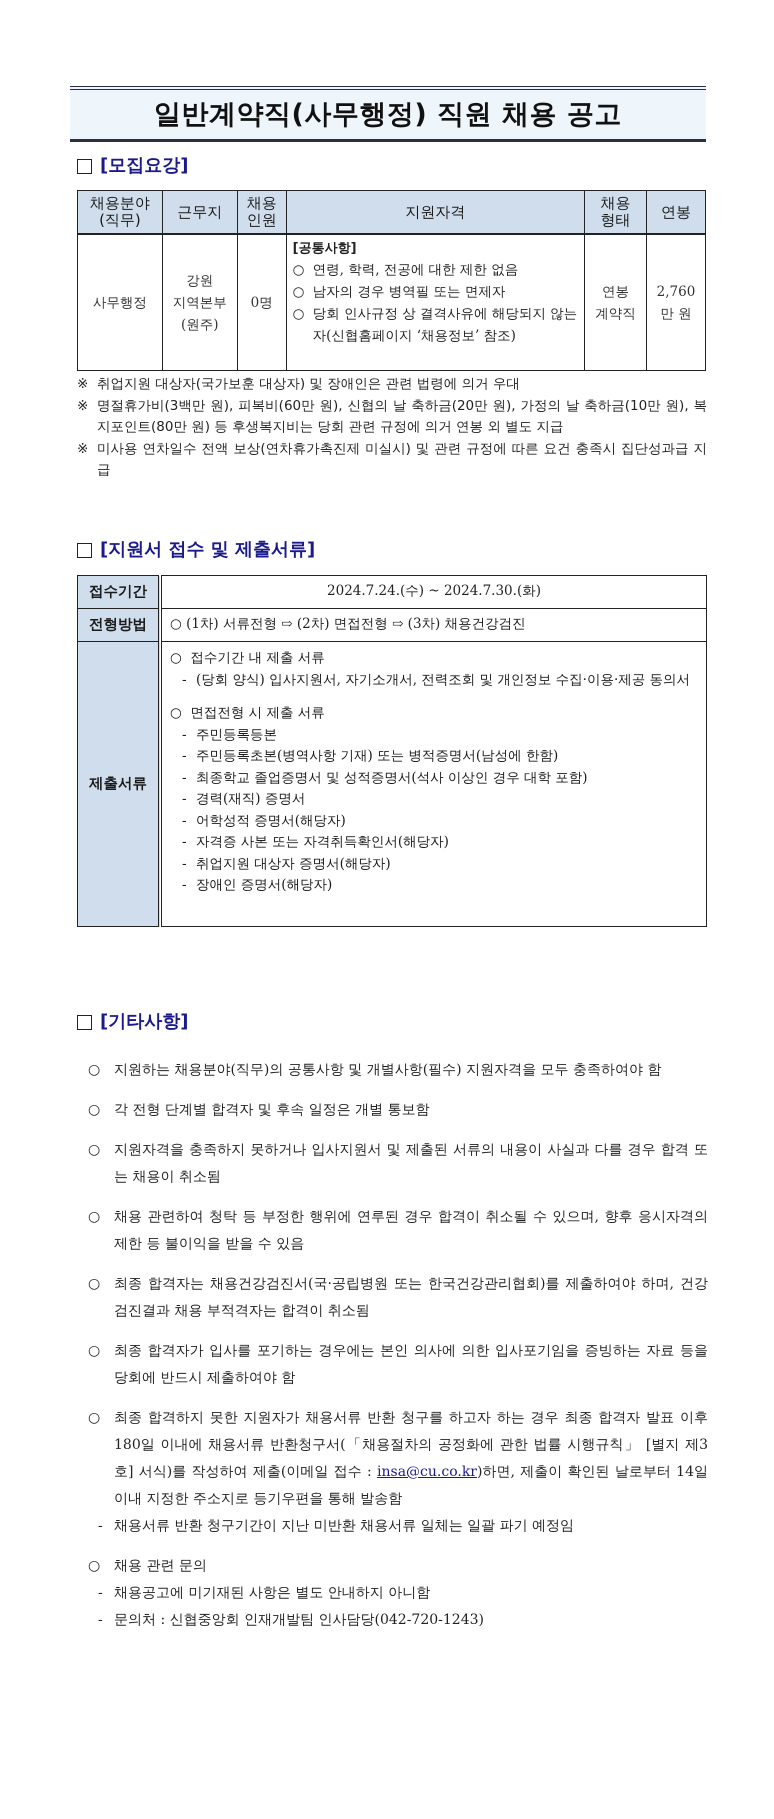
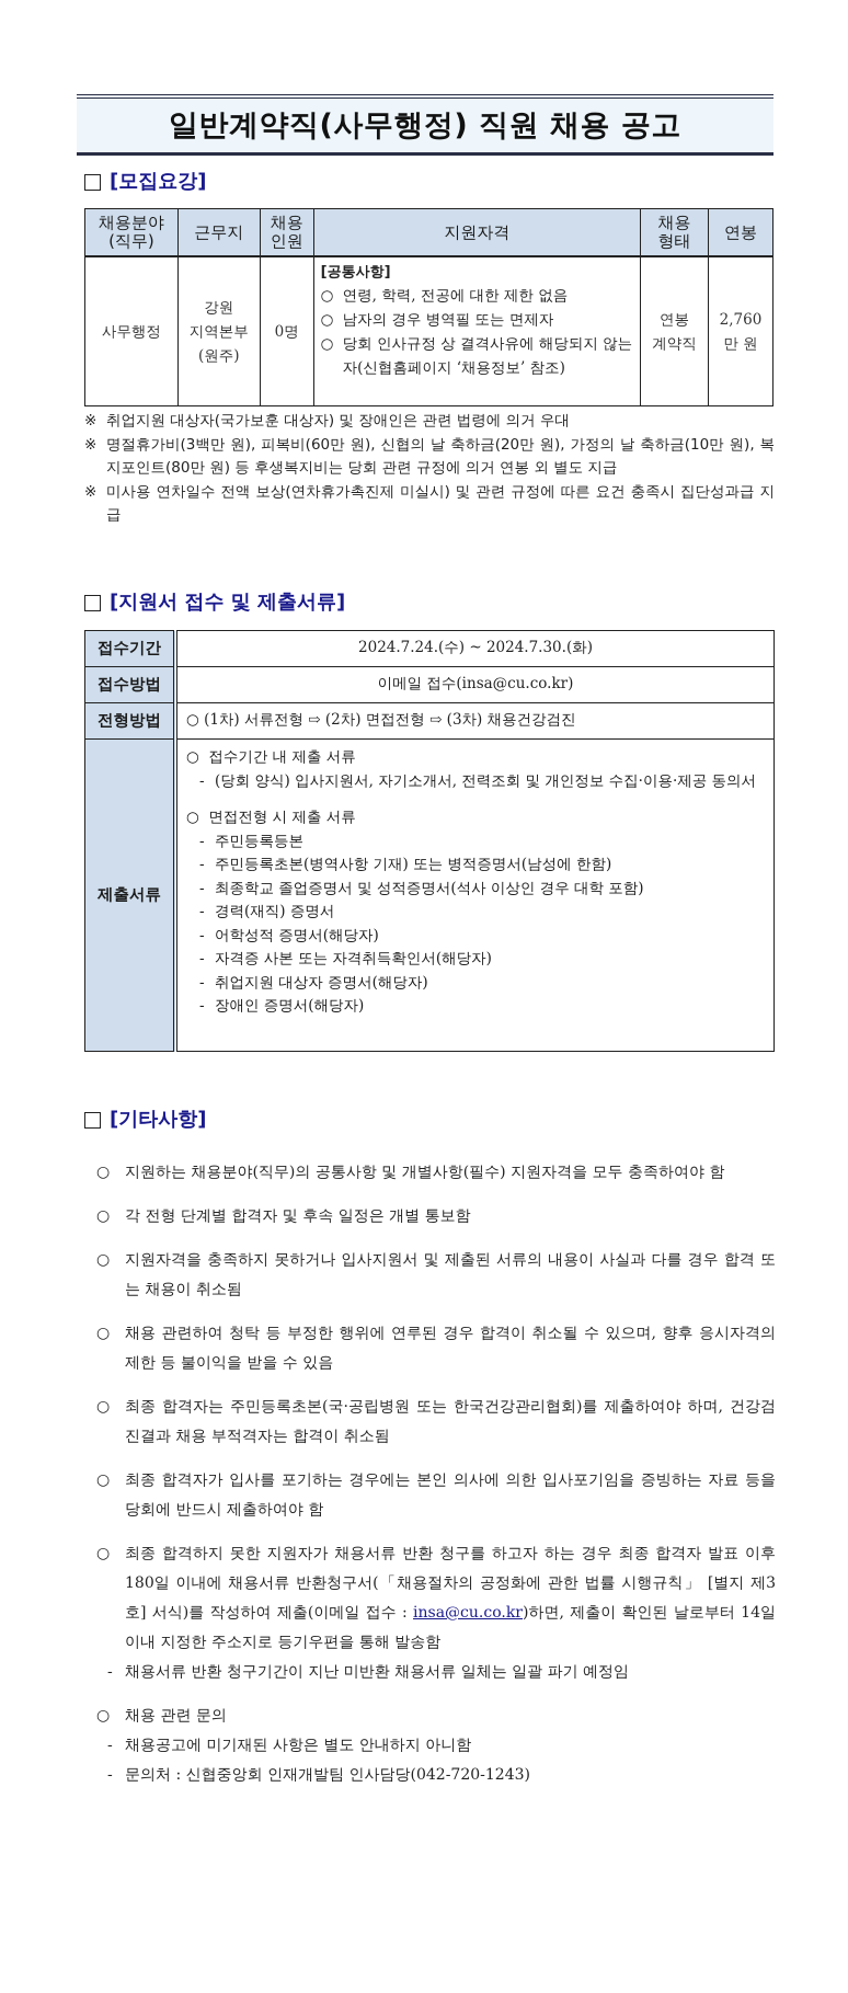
  일반계약직(사무행정) 직원 채용 공고
  [모집요강]
  채용분야(직무)	근무지	채용인원	지원자격	채용형태	연봉
  사무행정	강원 지역본부 (원주)	0명	[공통사항] ○ 연령, 학력, 전공에 대한 제한 없음 ○ 남자의 경우 병역필 또는 면제자 ○ 당회 인사규정 상 결격사유에 해당되지 않는 자(신협홈페이지 ‘채용정보’ 참조)	연봉 계약직	2,760 만 원
  ※
  취업지원 대상자(국가보훈 대상자) 및 장애인은 관련 법령에 의거 우대
  ※
  명절휴가비(3백만 원), 피복비(60만 원), 신협의 날 축하금(20만 원), 가정의 날 축하금(10만 원), 복지포인트(80만 원) 등 후생복지비는 당회 관련 규정에 의거 연봉 외 별도 지급
  ※
  미사용 연차일수 전액 보상(연차휴가촉진제 미실시) 및 관련 규정에 따른 요건 충족시 집단성과급 지급
  [지원서 접수 및 제출서류]
  접수기간	2024.7.24.(수) ~ 2024.7.30.(화)
+ 접수방법	이메일 접수(insa@cu.co.kr)
  전형방법	○ (1차) 서류전형 ⇨ (2차) 면접전형 ⇨ (3차) 채용건강검진
  제출서류	○ 접수기간 내 제출 서류 - (당회 양식) 입사지원서, 자기소개서, 전력조회 및 개인정보 수집·이용·제공 동의서 ○ 면접전형 시 제출 서류 - 주민등록등본 - 주민등록초본(병역사항 기재) 또는 병적증명서(남성에 한함) - 최종학교 졸업증명서 및 성적증명서(석사 이상인 경우 대학 포함) - 경력(재직) 증명서 - 어학성적 증명서(해당자) - 자격증 사본 또는 자격취득확인서(해당자) - 취업지원 대상자 증명서(해당자) - 장애인 증명서(해당자)
  [기타사항]
  ○
  지원하는 채용분야(직무)의 공통사항 및 개별사항(필수) 지원자격을 모두 충족하여야 함
  ○
  각 전형 단계별 합격자 및 후속 일정은 개별 통보함
  ○
  지원자격을 충족하지 못하거나 입사지원서 및 제출된 서류의 내용이 사실과 다를 경우 합격 또는 채용이 취소됨
  ○
  채용 관련하여 청탁 등 부정한 행위에 연루된 경우 합격이 취소될 수 있으며, 향후 응시자격의 제한 등 불이익을 받을 수 있음
  ○
- 최종 합격자는 채용건강검진서(국·공립병원 또는 한국건강관리협회)를 제출하여야 하며, 건강검진결과 채용 부적격자는 합격이 취소됨
+ 최종 합격자는 주민등록초본(국·공립병원 또는 한국건강관리협회)를 제출하여야 하며, 건강검진결과 채용 부적격자는 합격이 취소됨
  ○
  최종 합격자가 입사를 포기하는 경우에는 본인 의사에 의한 입사포기임을 증빙하는 자료 등을 당회에 반드시 제출하여야 함
  ○
  최종 합격하지 못한 지원자가 채용서류 반환 청구를 하고자 하는 경우 최종 합격자 발표 이후 180일 이내에 채용서류 반환청구서(「채용절차의 공정화에 관한 법률 시행규칙」 [별지 제3호] 서식)를 작성하여 제출(이메일 접수 : insa@cu.co.kr)하면, 제출이 확인된 날로부터 14일 이내 지정한 주소지로 등기우편을 통해 발송함
  -
  채용서류 반환 청구기간이 지난 미반환 채용서류 일체는 일괄 파기 예정임
  ○
  채용 관련 문의
  -
  채용공고에 미기재된 사항은 별도 안내하지 아니함
  -
  문의처 : 신협중앙회 인재개발팀 인사담당(042-720-1243)
